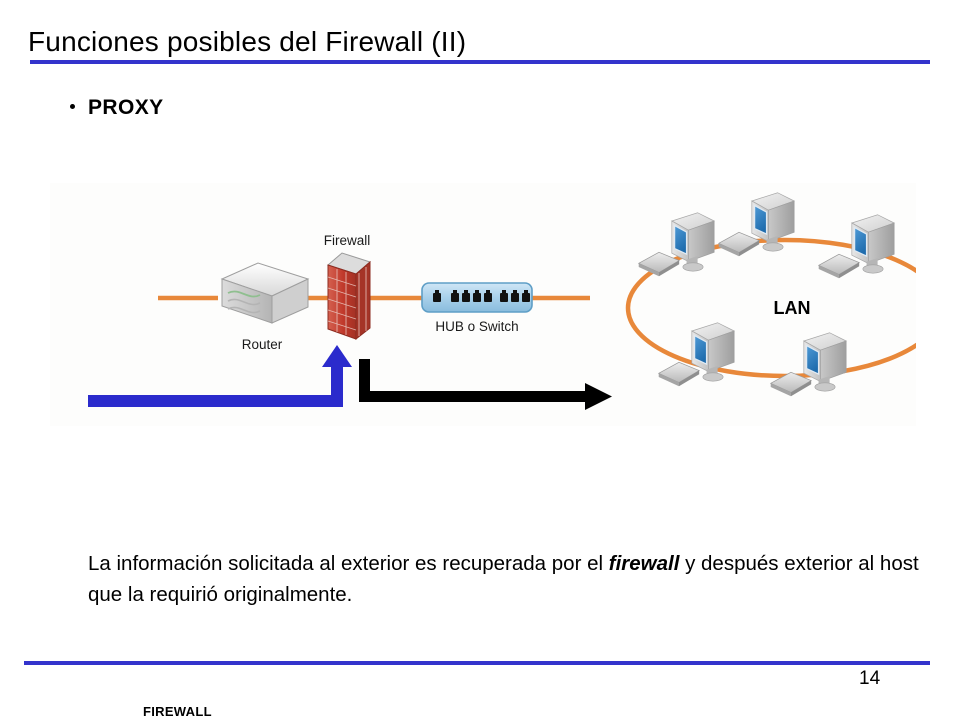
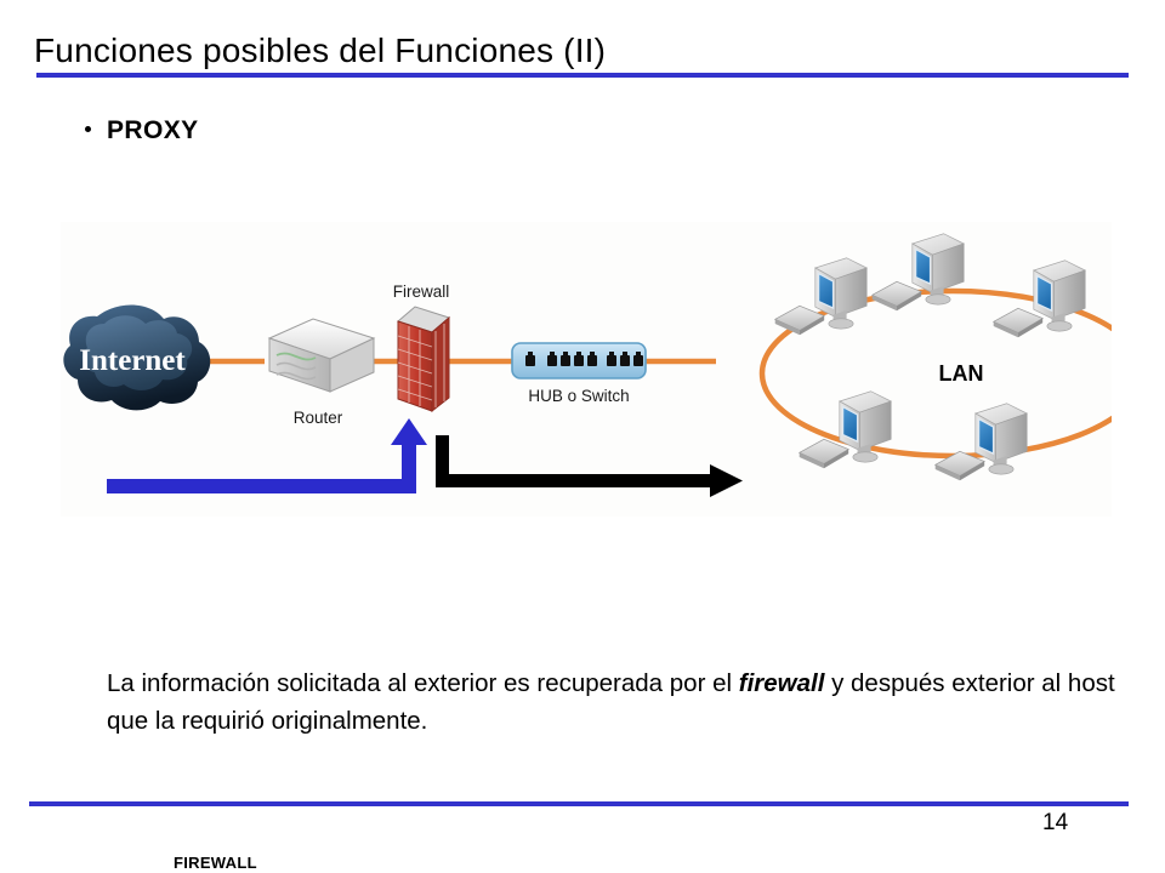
- Funciones posibles del Firewall (II)
+ Funciones posibles del Funciones (II)
  PROXY
+ Internet
  Router
  Firewall
  HUB o Switch
  LAN
  La información solicitada al exterior es recuperada por el firewall y después exterior al host que la requirió originalmente.
  FIREWALL
  14
